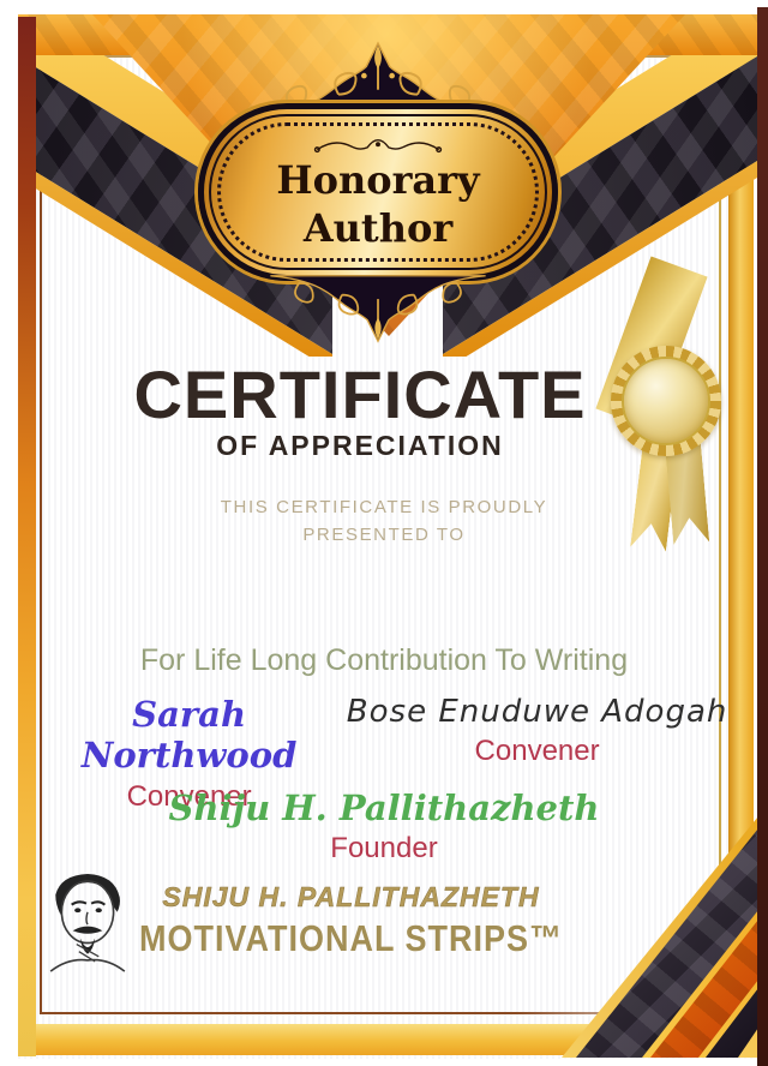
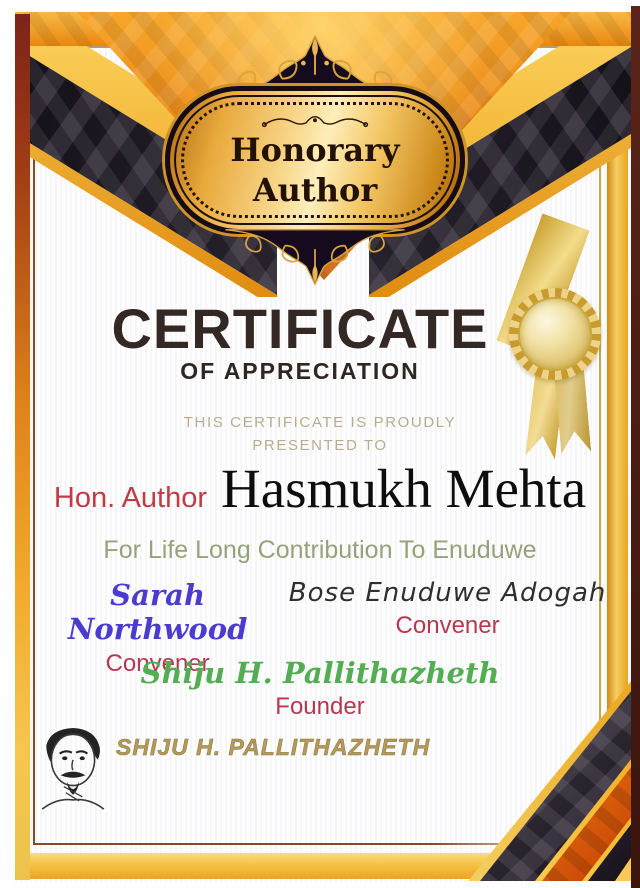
  Honorary
  Author
  CERTIFICATE
  OF APPRECIATION
  THIS CERTIFICATE IS PROUDLY
  PRESENTED TO
+ Hon. Author
+ Hasmukh Mehta
- For Life Long Contribution To Writing
+ For Life Long Contribution To Enuduwe
  Sarah Northwood
  Convener
  Bose Enuduwe Adogah
  Convener
  Shiju H. Pallithazheth
  Founder
  SHIJU H. PALLITHAZHETH
- MOTIVATIONAL STRIPS™
